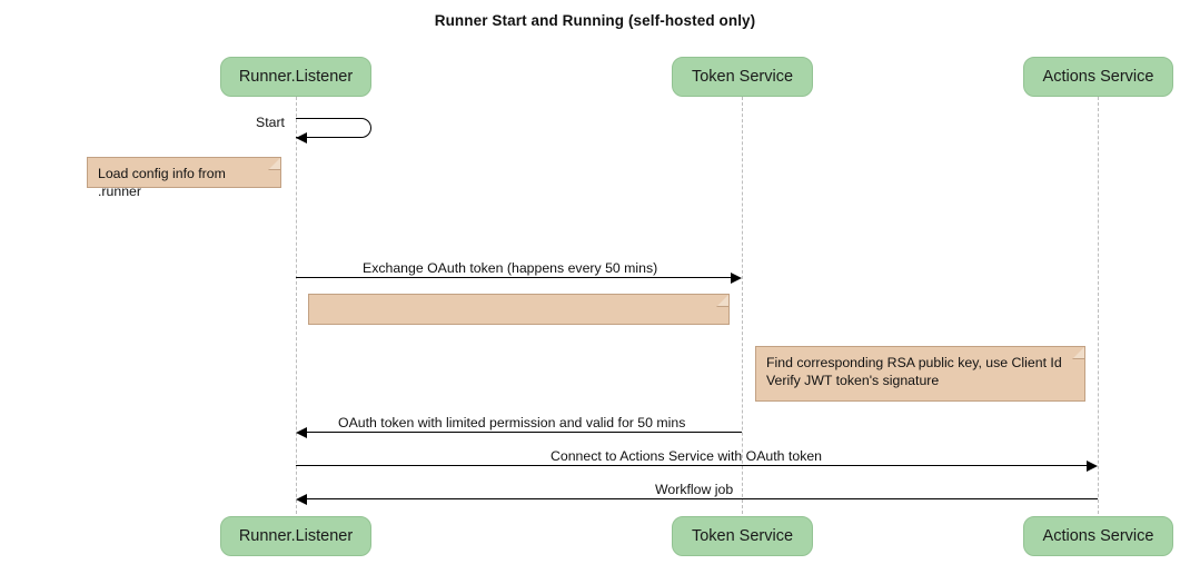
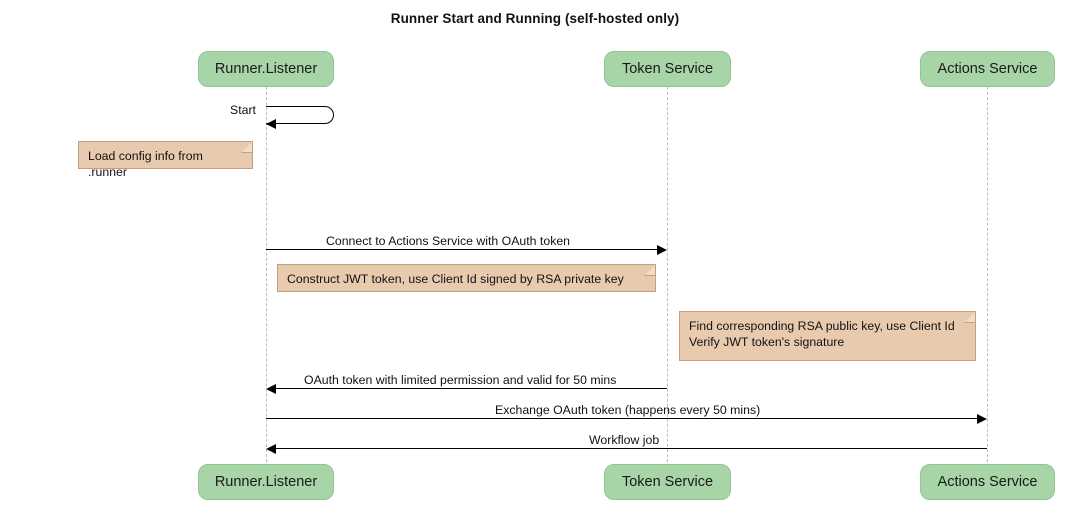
  Runner Start and Running (self-hosted only)
  Runner.Listener
  Token Service
  Actions Service
  Start
  Load config info from .runner
- Exchange OAuth token (happens every 50 mins)
+ Connect to Actions Service with OAuth token
+ Construct JWT token, use Client Id signed by RSA private key
  Find corresponding RSA public key, use Client Id
  Verify JWT token's signature
  OAuth token with limited permission and valid for 50 mins
- Connect to Actions Service with OAuth token
+ Exchange OAuth token (happens every 50 mins)
  Workflow job
  Runner.Listener
  Token Service
  Actions Service
